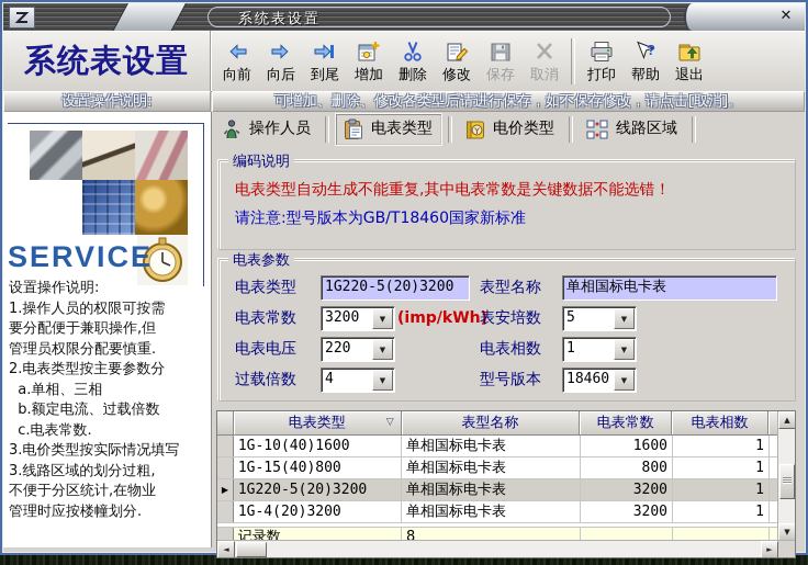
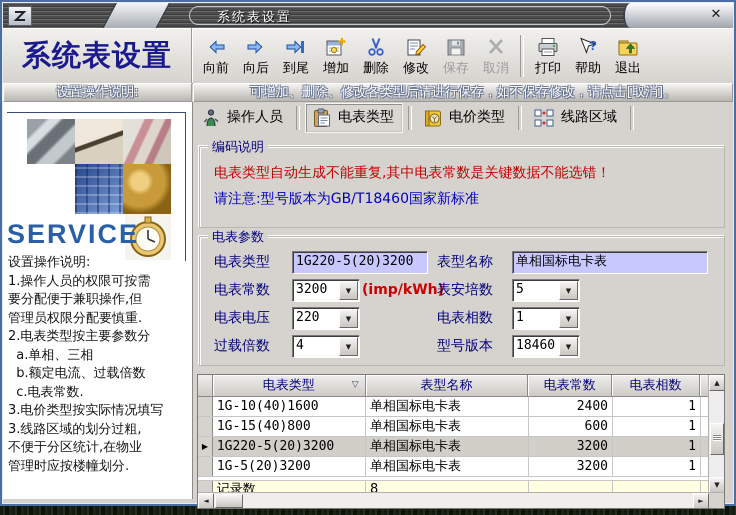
  系统表设置
  ✕
  系统表设置
  向前
  向后
  到尾
  增加
  删除
  修改
  保存
  取消
  打印
  ?
  帮助
  退出
  设置操作说明:
  可增加、删除、修改各类型后请进行保存，如不保存修改，请点击[取消]。
  SERVICE
  设置操作说明:
  1.操作人员的权限可按需
  要分配便于兼职操作,但
  管理员权限分配要慎重.
  2.电表类型按主要参数分
  a.单相、三相
  b.额定电流、过载倍数
  c.电表常数.
  3.电价类型按实际情况填写
  3.线路区域的划分过粗,
  不便于分区统计,在物业
  管理时应按楼幢划分.
  操作人员
  电表类型
  电价类型
  线路区域
  编码说明
  电表类型自动生成不能重复,其中电表常数是关键数据不能选错！
  请注意:型号版本为GB/T18460国家新标准
  电表参数
  电表类型
  1G220-5(20)3200
  表型名称
  单相国标电卡表
  电表常数
  3200
  ▼
  (imp/kWh)
  表安培数
  5
  ▼
  电表电压
  220
  ▼
  电表相数
  1
  ▼
  过载倍数
  4
  ▼
  型号版本
  18460
  ▼
  电表类型
  ▽
  表型名称
  电表常数
  电表相数
  1G-10(40)1600
  单相国标电卡表
- 1600
+ 2400
  1
  1G-15(40)800
  单相国标电卡表
- 800
+ 600
  1
  ▶
  1G220-5(20)3200
  单相国标电卡表
  3200
  1
- 1G-4(20)3200
+ 1G-5(20)3200
  单相国标电卡表
  3200
  1
  记录数
  8
  ▲
  ▼
  ◄
  ►
